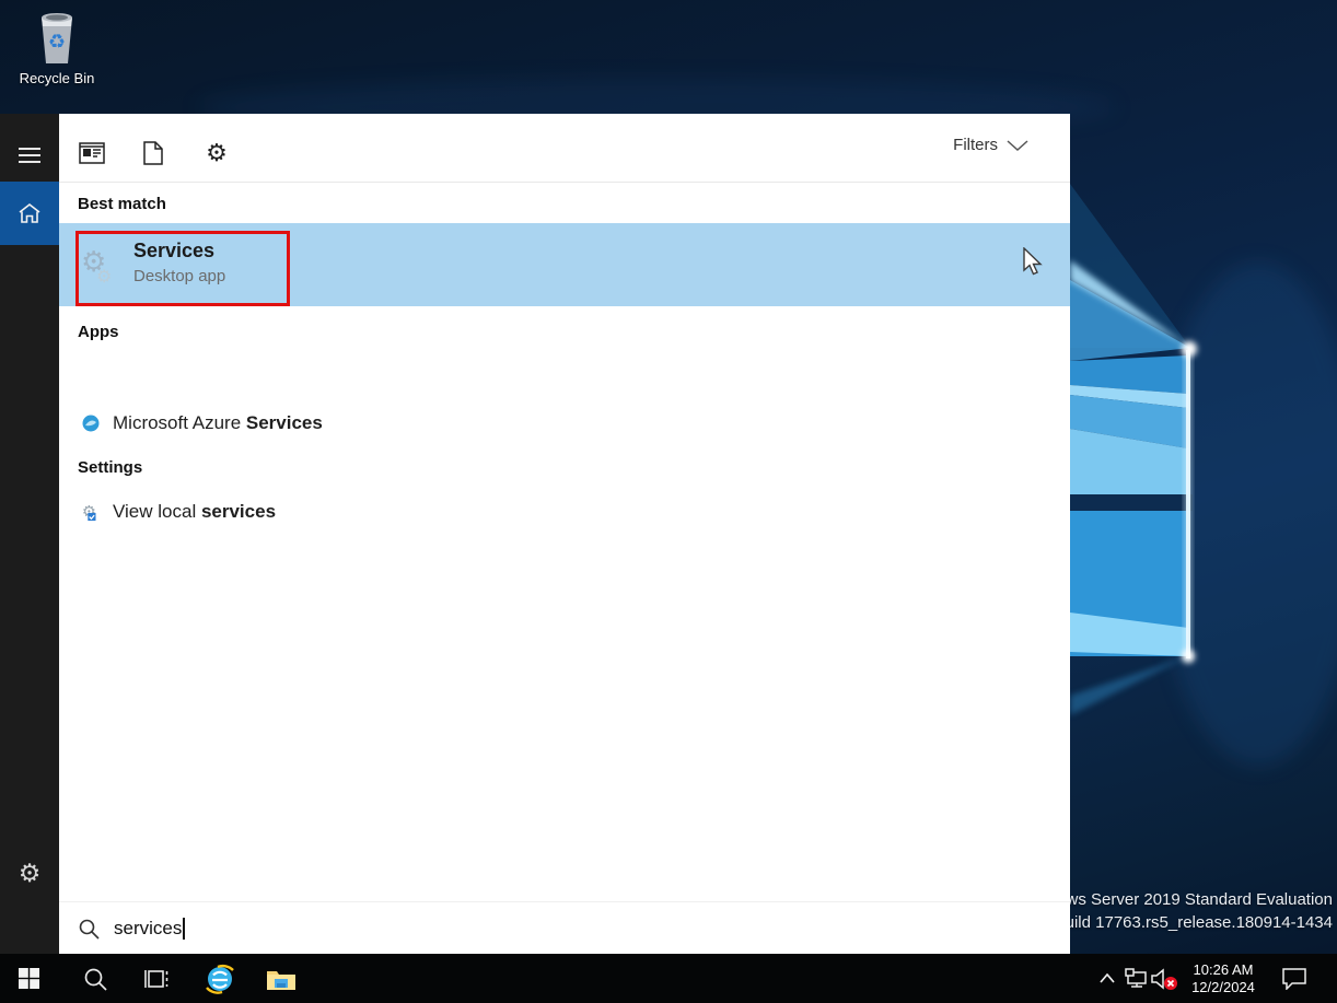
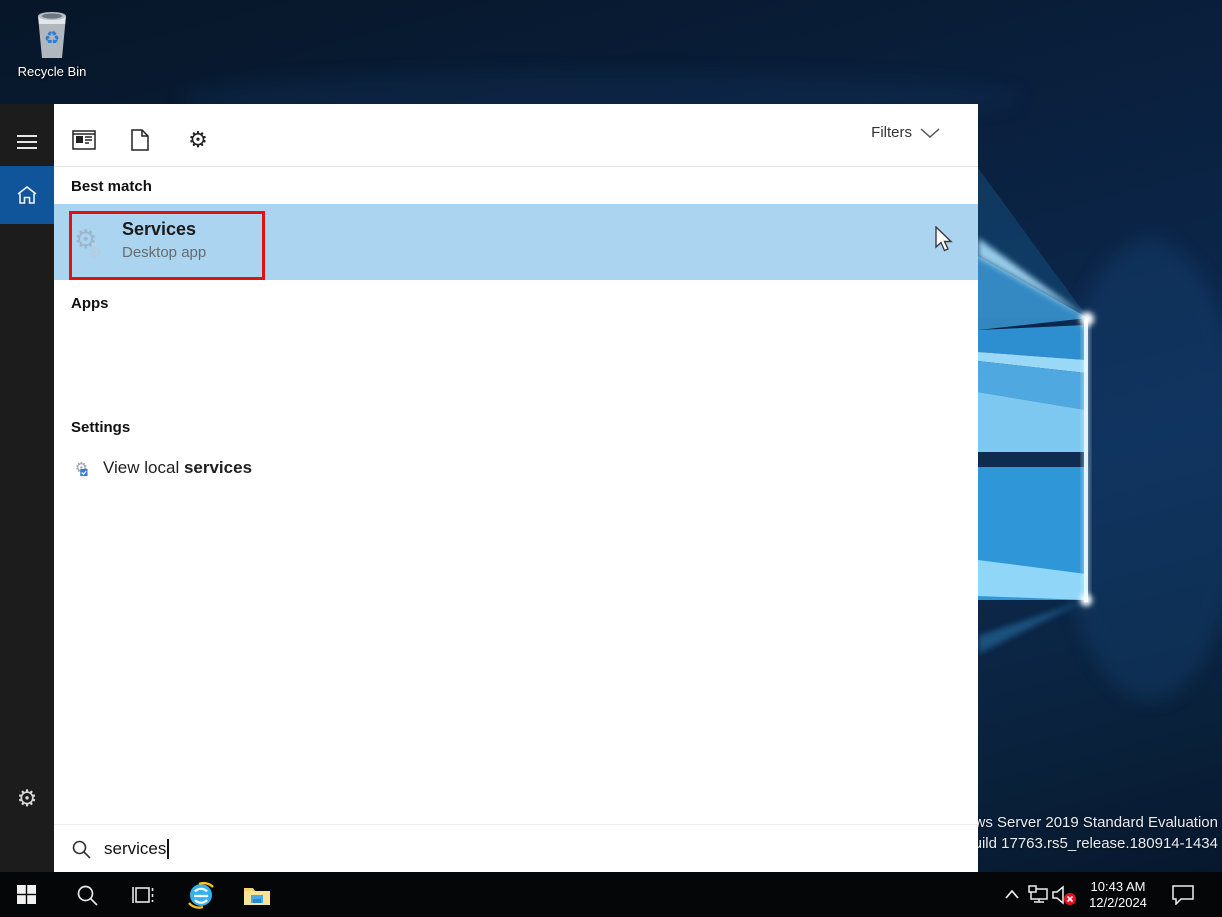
  ♻
  Recycle Bin
  ws Server 2019 Standard Evaluation
  ild 17763.rs5_release.180914-1434
  ⚙
  ⚙
  Filters
  Best match
  ⚙
  ⚙
  Services
  Desktop app
  Apps
- Microsoft Azure Services
  Settings
  ⚙
  View local services
  services
- 10:26 AM
+ 10:43 AM
  12/2/2024
